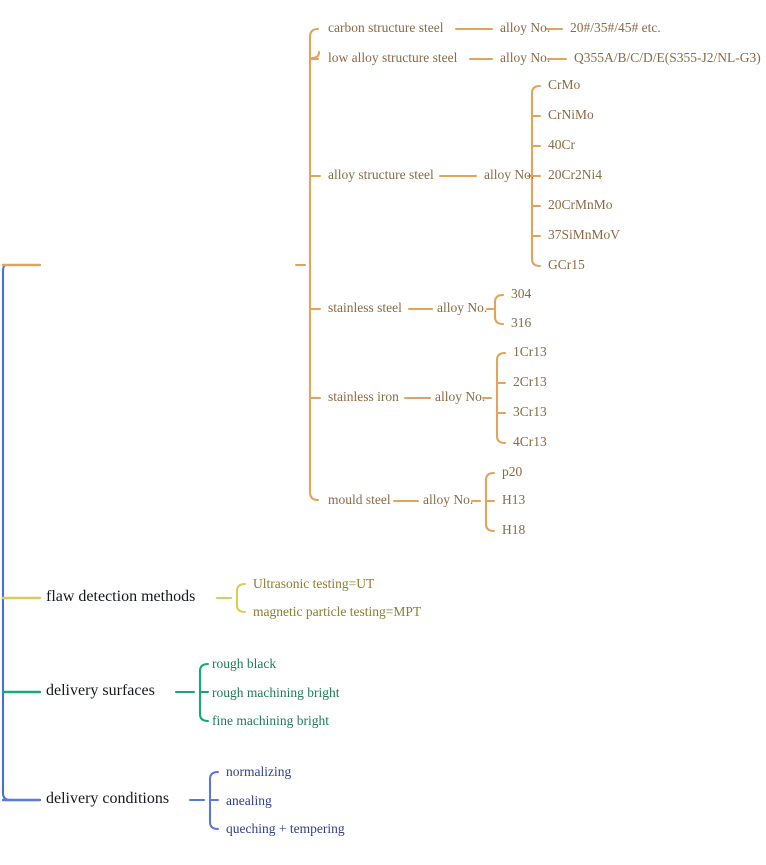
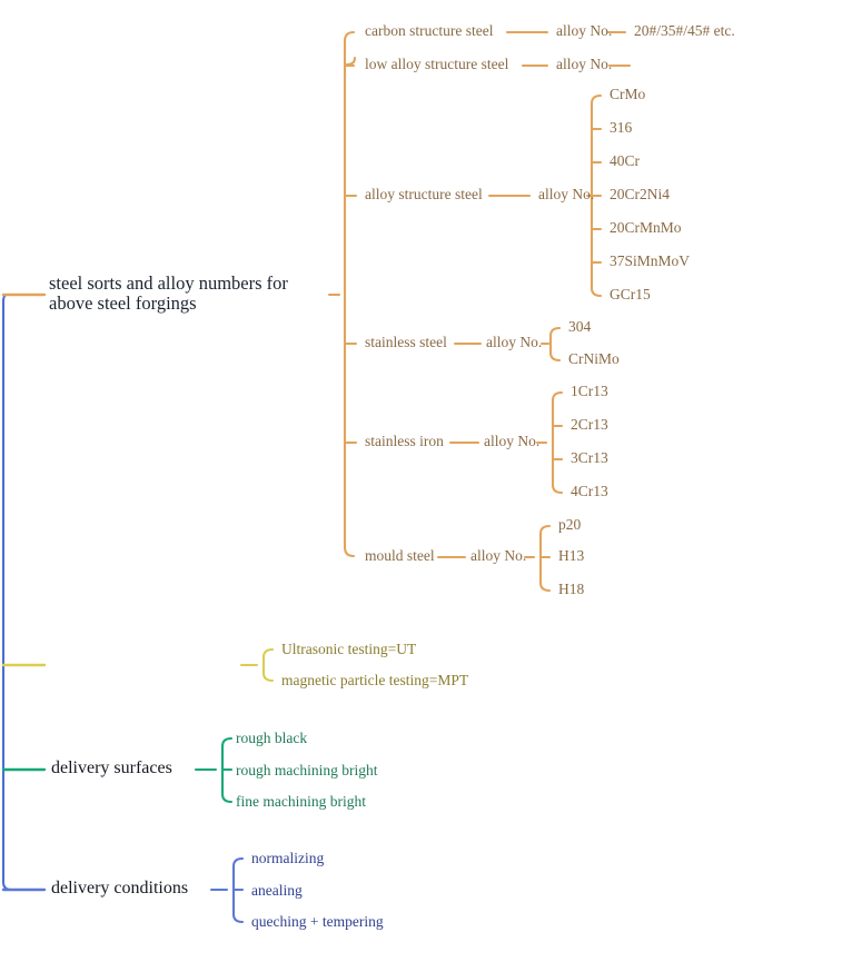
+ steel sorts and alloy numbers for above steel forgings
  carbon structure steel
  alloy No.
  20#/35#/45# etc.
  low alloy structure steel
  alloy No.
- Q355A/B/C/D/E(S355-J2/NL-G3)
  alloy structure steel
  alloy No.
  CrMo
- CrNiMo
+ 316
  40Cr
  20Cr2Ni4
  20CrMnMo
  37SiMnMoV
  GCr15
  stainless steel
  alloy No.
  304
- 316
+ CrNiMo
  stainless iron
  alloy No.
  1Cr13
  2Cr13
  3Cr13
  4Cr13
  mould steel
  alloy No.
  p20
  H13
  H18
- flaw detection methods
  Ultrasonic testing=UT
  magnetic particle testing=MPT
  delivery surfaces
  rough black
  rough machining bright
  fine machining bright
  delivery conditions
  normalizing
  anealing
  queching + tempering
